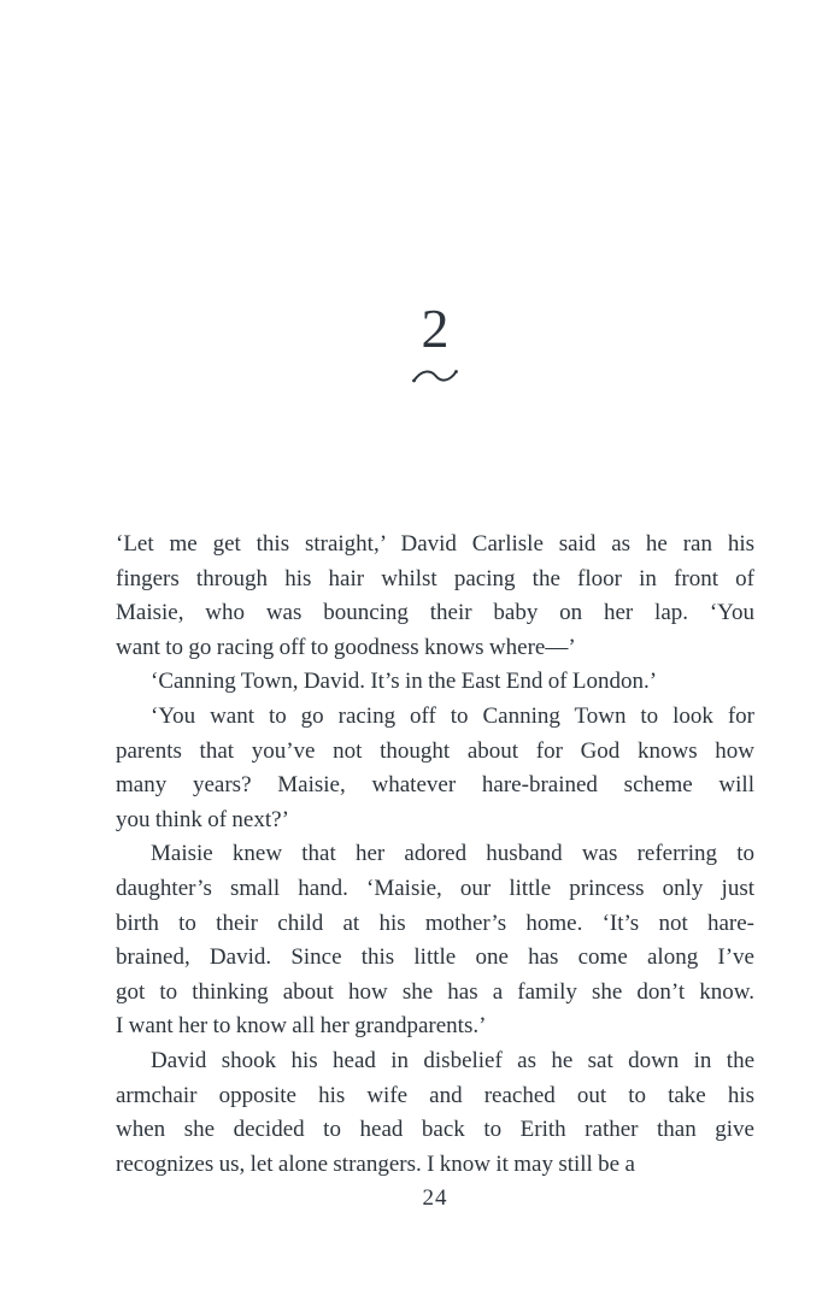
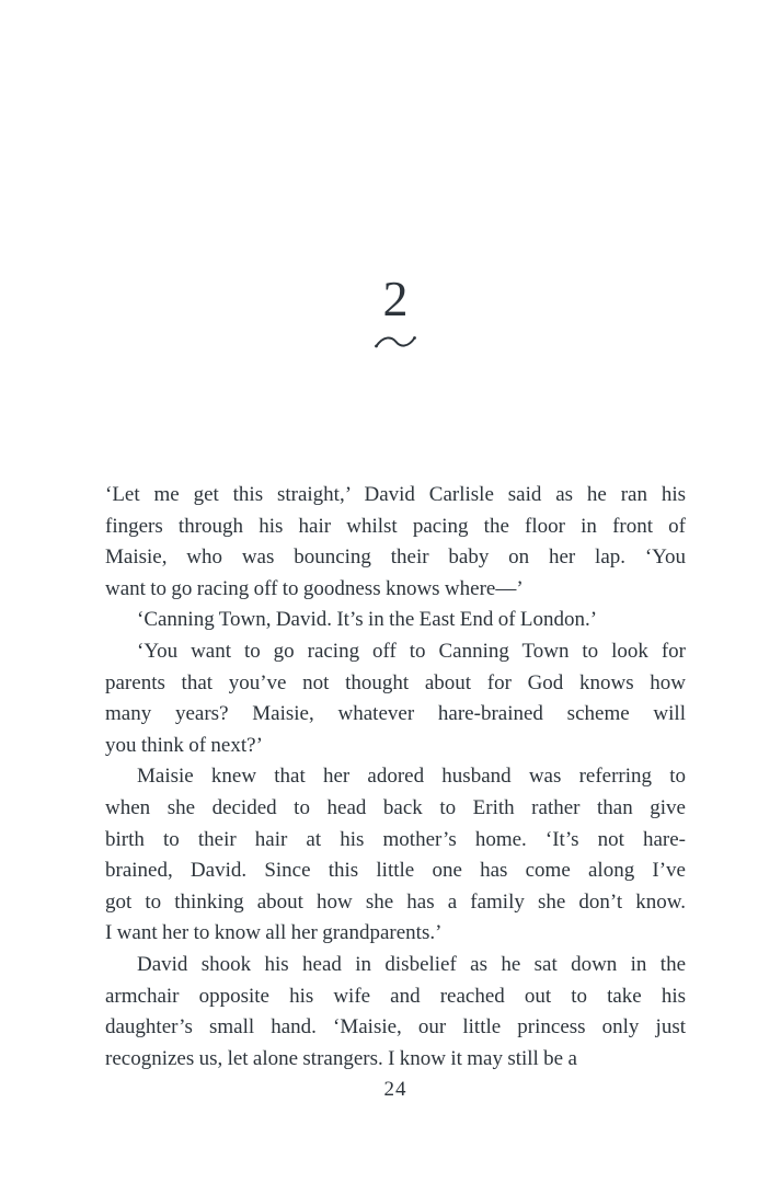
  2
  ‘Let me get this straight,’ David Carlisle said as he ran his
  fingers through his hair whilst pacing the floor in front of
  Maisie, who was bouncing their baby on her lap. ‘You
  want to go racing off to goodness knows where—’
  ‘Canning Town, David. It’s in the East End of London.’
  ‘You want to go racing off to Canning Town to look for
  parents that you’ve not thought about for God knows how
  many years? Maisie, whatever hare-brained scheme will
  you think of next?’
  Maisie knew that her adored husband was referring to
- daughter’s small hand. ‘Maisie, our little princess only just
+ when she decided to head back to Erith rather than give
- birth to their child at his mother’s home. ‘It’s not hare-
+ birth to their hair at his mother’s home. ‘It’s not hare-
  brained, David. Since this little one has come along I’ve
  got to thinking about how she has a family she don’t know.
  I want her to know all her grandparents.’
  David shook his head in disbelief as he sat down in the
  armchair opposite his wife and reached out to take his
- when she decided to head back to Erith rather than give
+ daughter’s small hand. ‘Maisie, our little princess only just
  recognizes us, let alone strangers. I know it may still be a
  24
